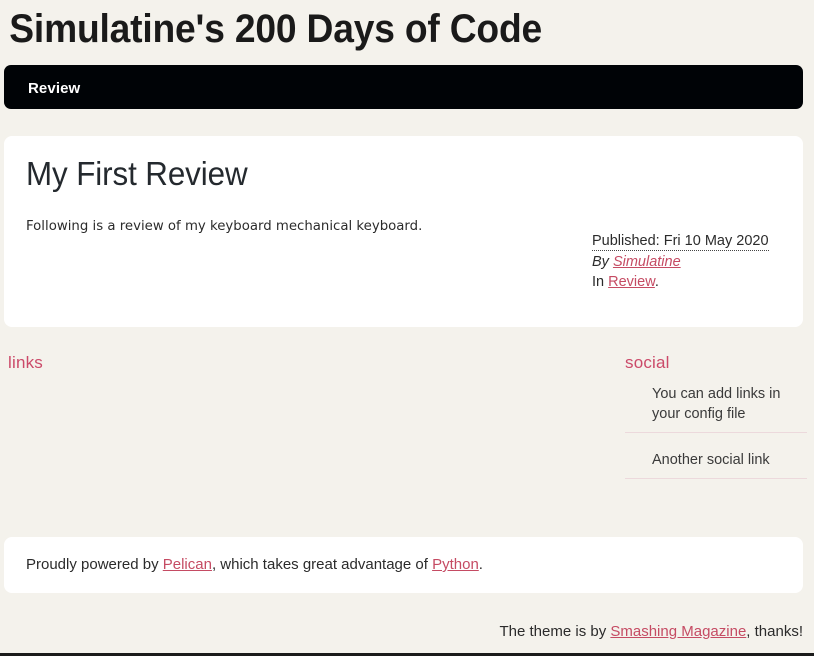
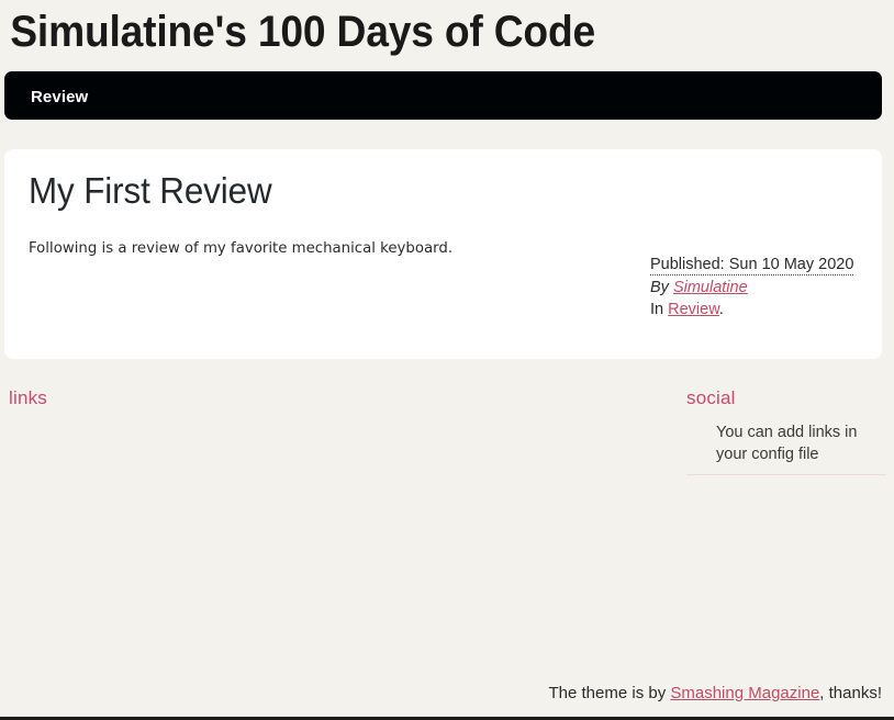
- Simulatine's 200 Days of Code
+ Simulatine's 100 Days of Code
  Review
  My First Review
- Following is a review of my keyboard mechanical keyboard.
+ Following is a review of my favorite mechanical keyboard.
- Published: Fri 10 May 2020
+ Published: Sun 10 May 2020
  By Simulatine
  In Review.
  links
  social
  You can add links in your config file
- Another social link
- Proudly powered by Pelican, which takes great advantage of Python.
  The theme is by Smashing Magazine, thanks!
